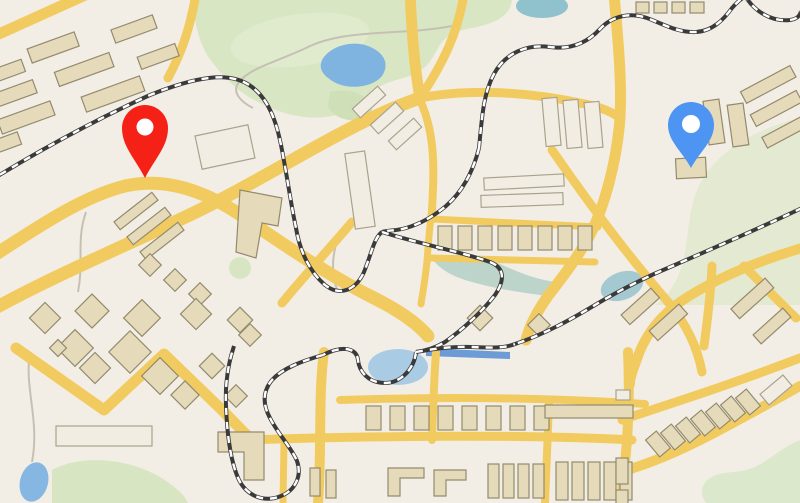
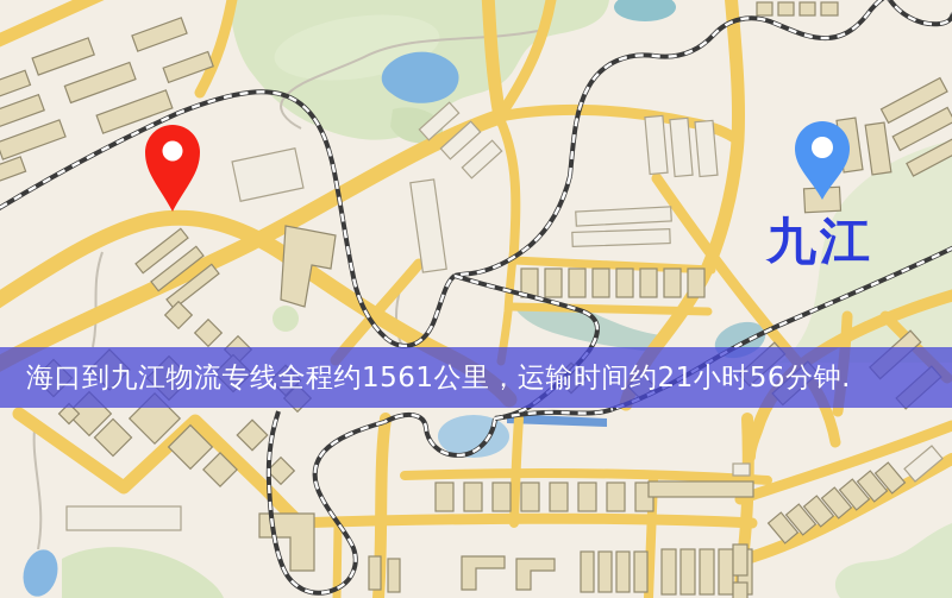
+ 九江
+ 海口到九江物流专线全程约1561公里，运输时间约21小时56分钟.
